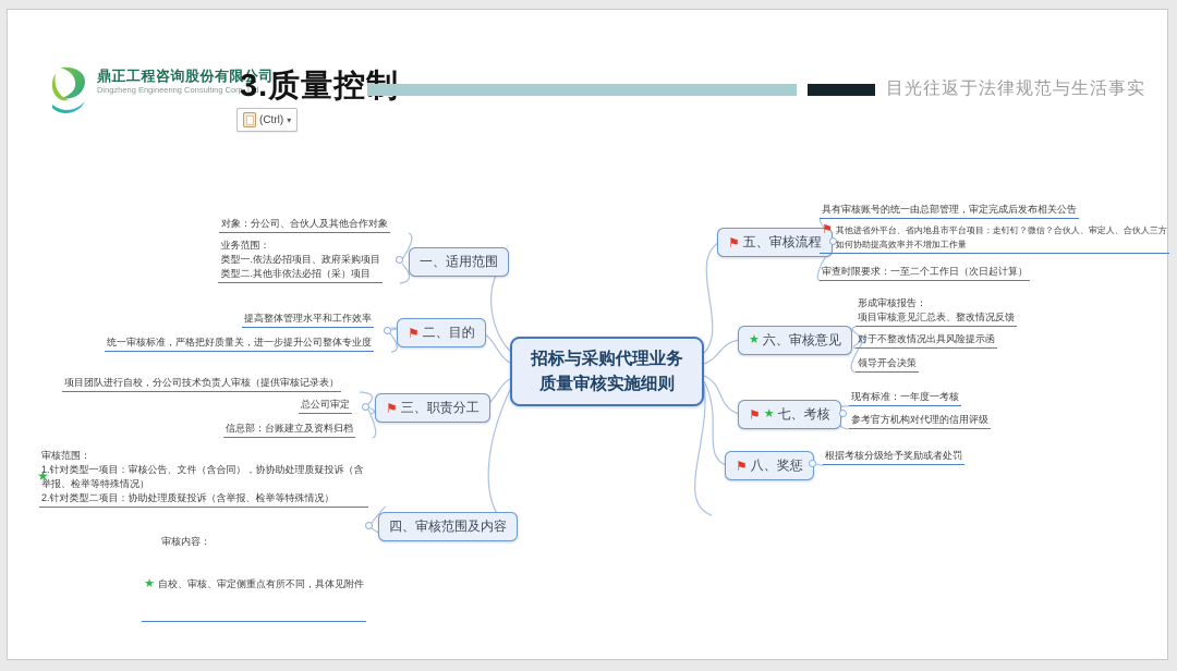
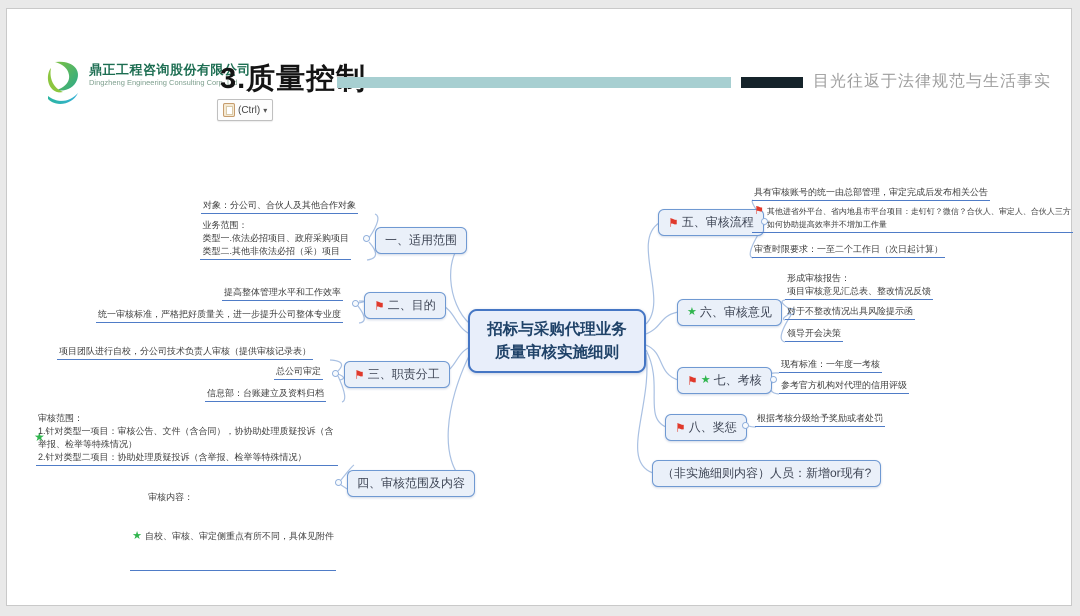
  鼎正工程咨询股份有限公司
  Dingzheng Engineering Consulting Corp.,Ltd
  3.质量控
  目光往返于法律规范与生活事实
  (Ctrl)
  ▾
  招标与采购代理业务
  质量审核实施细则
  一、适用范围
  ⚑
  二、目的
  ⚑
  三、职责分工
  四、审核范围及内容
  ⚑
  五、审核流程
  ★
  六、审核意见
  ⚑
  ★
  七、考核
  ⚑
  八、奖惩
+ （非实施细则内容）人员：新增or现有?
  对象：分公司、合伙人及其他合作对象
  业务范围：
  类型一.依法必招项目、政府采购项目
  类型二.其他非依法必招（采）项目
  提高整体管理水平和工作效率
  统一审核标准，严格把好质量关，进一步提升公司整体专业度
  项目团队进行自校，分公司技术负责人审核（提供审核记录表）
  总公司审定
  信息部：台账建立及资料归档
  ★
  审核范围：
  1.针对类型一项目：审核公告、文件（含合同），协协助处理质疑投诉（含举报、检举等特殊情况）
  2.针对类型二项目：协助处理质疑投诉（含举报、检举等特殊情况）
  审核内容：
  ★
  自校、审核、审定侧重点有所不同，具体见附件
  具有审核账号的统一由总部管理，审定完成后发布相关公告
  ⚑
  其他进省外平台、省内地县市平台项目：走钉钉？微信？合伙人、审定人、合伙人三方
  如何协助提高效率并不增加工作量
  审查时限要求：一至二个工作日（次日起计算）
  形成审核报告：
  项目审核意见汇总表、整改情况反馈
  对于不整改情况出具风险提示函
  领导开会决策
  现有标准：一年度一考核
  参考官方机构对代理的信用评级
  根据考核分级给予奖励或者处罚
